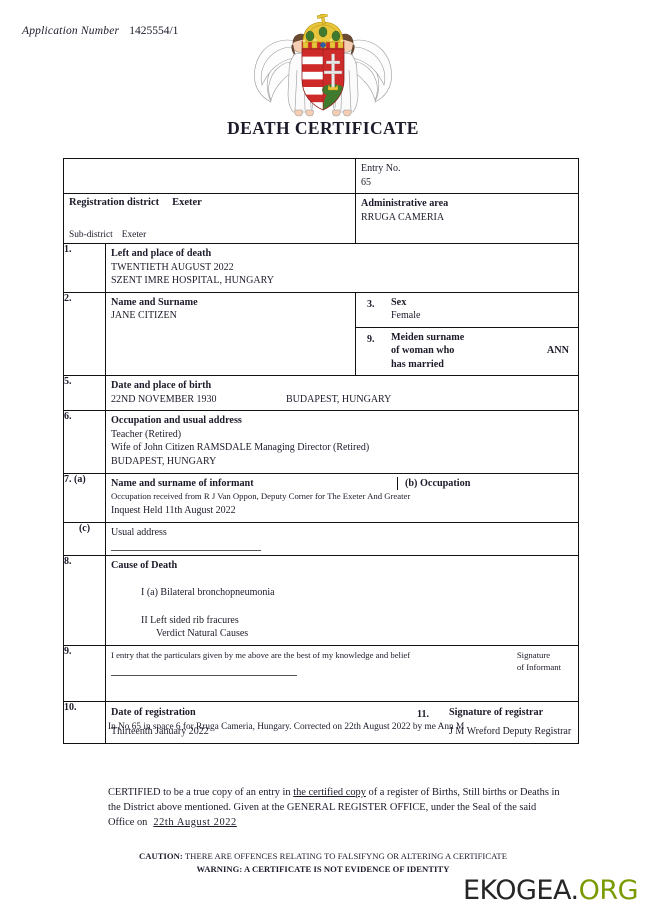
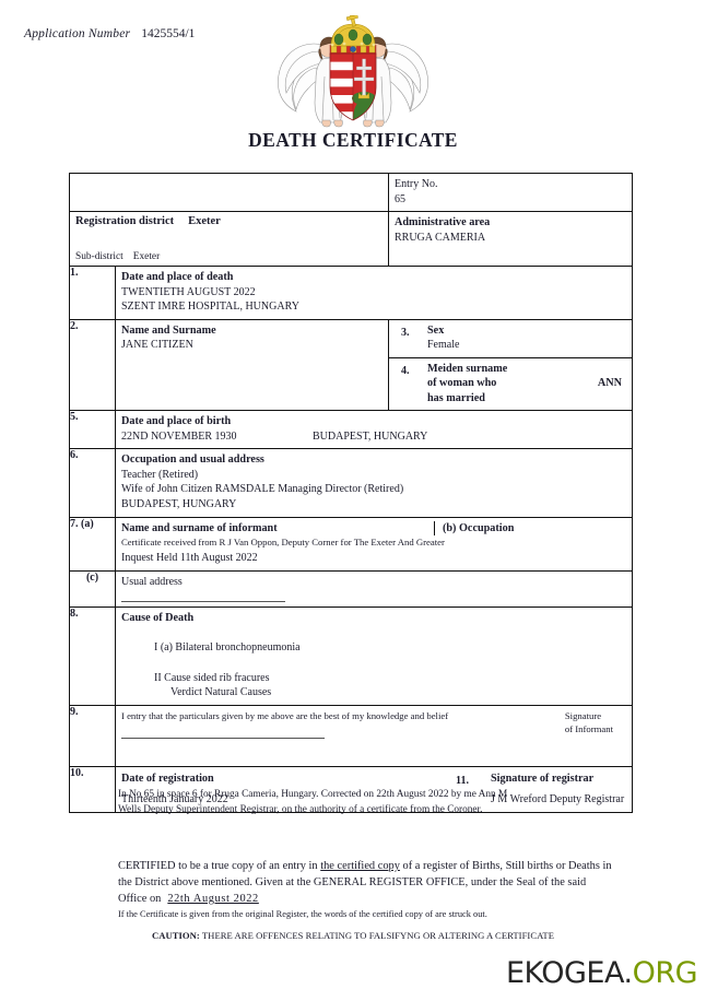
  Application Number 1425554/1
  DEATH CERTIFICATE
  	Entry No. 65
  Registration district Exeter Sub-district Exeter	Administrative area RRUGA CAMERIA
- 1.	Left and place of death TWENTIETH AUGUST 2022 SZENT IMRE HOSPITAL, HUNGARY
+ 1.	Date and place of death TWENTIETH AUGUST 2022 SZENT IMRE HOSPITAL, HUNGARY
  2.	Name and Surname JANE CITIZEN	3. Sex Female
- 9. Meiden surname ANN of woman who has married
+ 4. Meiden surname ANN of woman who has married
  5.	Date and place of birth 22ND NOVEMBER 1930 BUDAPEST, HUNGARY
  6.	Occupation and usual address Teacher (Retired) Wife of John Citizen RAMSDALE Managing Director (Retired) BUDAPEST, HUNGARY
- 7. (a)	Name and surname of informant (b) Occupation Occupation received from R J Van Oppon, Deputy Corner for The Exeter And Greater Inquest Held 11th August 2022
+ 7. (a)	Name and surname of informant (b) Occupation Certificate received from R J Van Oppon, Deputy Corner for The Exeter And Greater Inquest Held 11th August 2022
  (c)	Usual address
- 8.	Cause of Death I (a) Bilateral bronchopneumonia II Left sided rib fracures Verdict Natural Causes
+ 8.	Cause of Death I (a) Bilateral bronchopneumonia II Cause sided rib fracures Verdict Natural Causes
  9.	Signature of Informant I entry that the particulars given by me above are the best of my knowledge and belief
  10.	Date of registration Thirteenth January 2022 11. Signature of registrar J M Wreford Deputy Registrar
  In No 65 in space 6 for Rruga Cameria, Hungary. Corrected on 22th August 2022 by me Ann M
+ Wells Deputy Superintendent Registrar, on the authority of a certificate from the Coroner.
  CERTIFIED to be a true copy of an entry in the certified copy of a register of Births, Still births or Deaths in the District above mentioned. Given at the GENERAL REGISTER OFFICE, under the Seal of the said Office on 22th August 2022
+ If the Certificate is given from the original Register, the words of the certified copy of are struck out.
  CAUTION: THERE ARE OFFENCES RELATING TO FALSIFYNG OR ALTERING A CERTIFICATE
- WARNING: A CERTIFICATE IS NOT EVIDENCE OF IDENTITY
  EKOGEA.ORG
